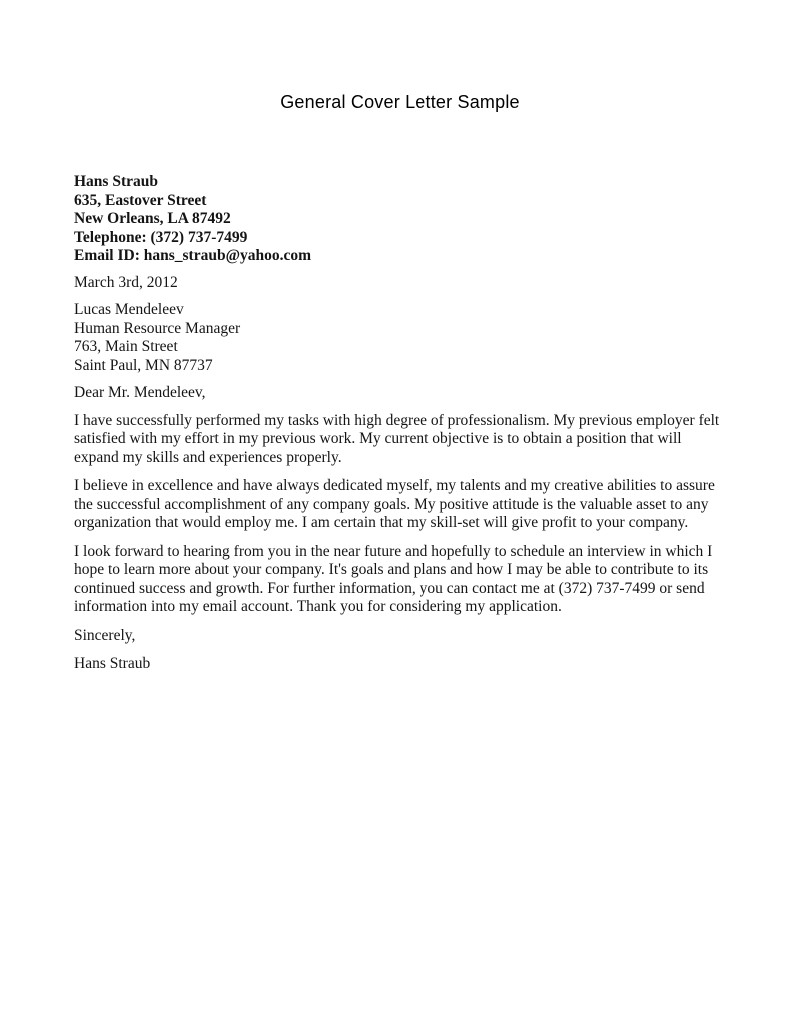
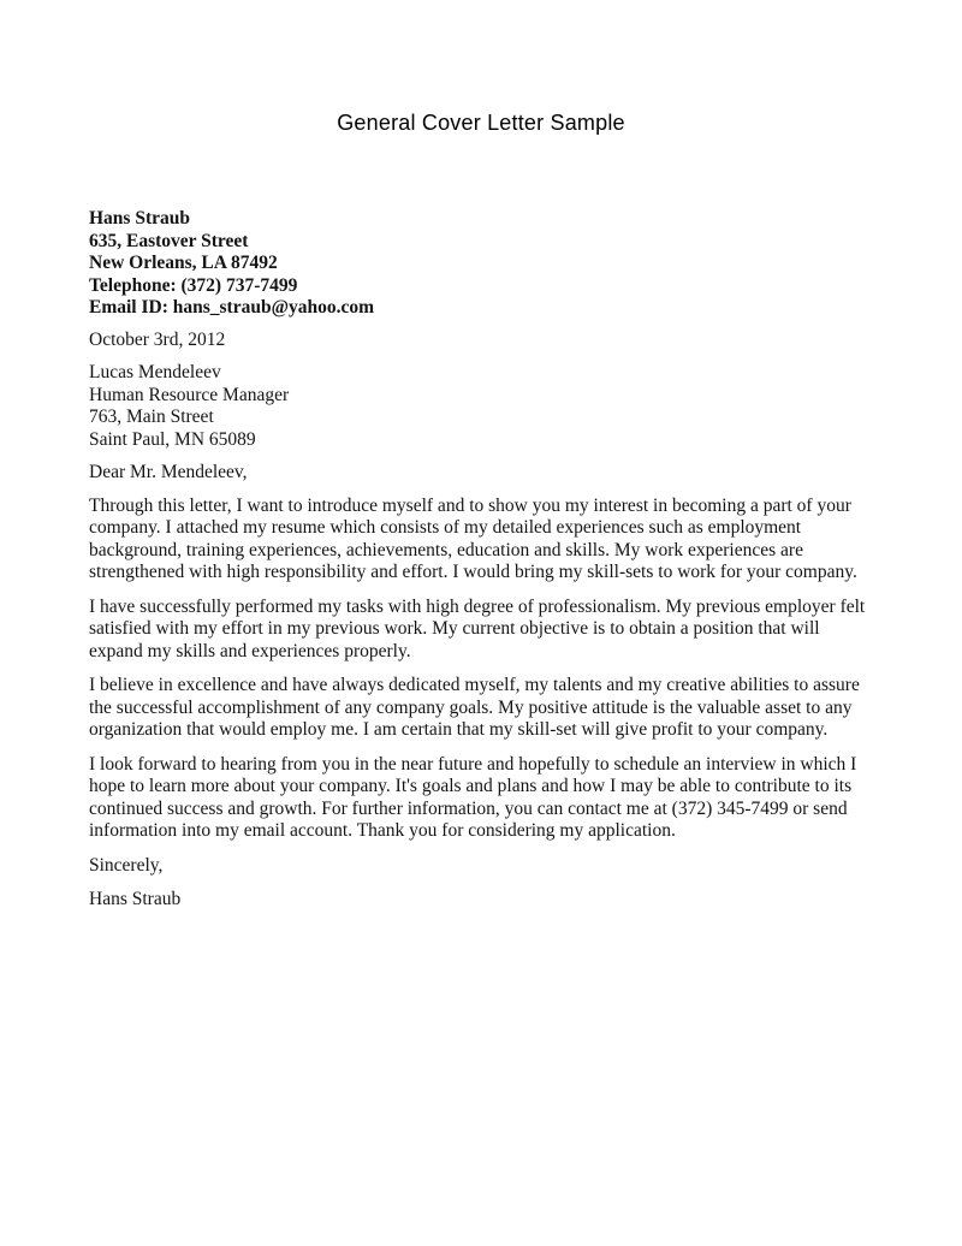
  General Cover Letter Sample
  Hans Straub
  635, Eastover Street
  New Orleans, LA 87492
  Telephone: (372) 737-7499
  Email ID: hans_straub@yahoo.com
- March 3rd, 2012
+ October 3rd, 2012
  Lucas Mendeleev
  Human Resource Manager
  763, Main Street
- Saint Paul, MN 87737
+ Saint Paul, MN 65089
  Dear Mr. Mendeleev,
+ Through this letter, I want to introduce myself and to show you my interest in becoming a part of your company. I attached my resume which consists of my detailed experiences such as employment background, training experiences, achievements, education and skills. My work experiences are strengthened with high responsibility and effort. I would bring my skill-sets to work for your company.
  I have successfully performed my tasks with high degree of professionalism. My previous employer felt satisfied with my effort in my previous work. My current objective is to obtain a position that will expand my skills and experiences properly.
  I believe in excellence and have always dedicated myself, my talents and my creative abilities to assure the successful accomplishment of any company goals. My positive attitude is the valuable asset to any organization that would employ me. I am certain that my skill-set will give profit to your company.
- I look forward to hearing from you in the near future and hopefully to schedule an interview in which I hope to learn more about your company. It's goals and plans and how I may be able to contribute to its continued success and growth. For further information, you can contact me at (372) 737-7499 or send information into my email account. Thank you for considering my application.
+ I look forward to hearing from you in the near future and hopefully to schedule an interview in which I hope to learn more about your company. It's goals and plans and how I may be able to contribute to its continued success and growth. For further information, you can contact me at (372) 345-7499 or send information into my email account. Thank you for considering my application.
  Sincerely,
  Hans Straub
